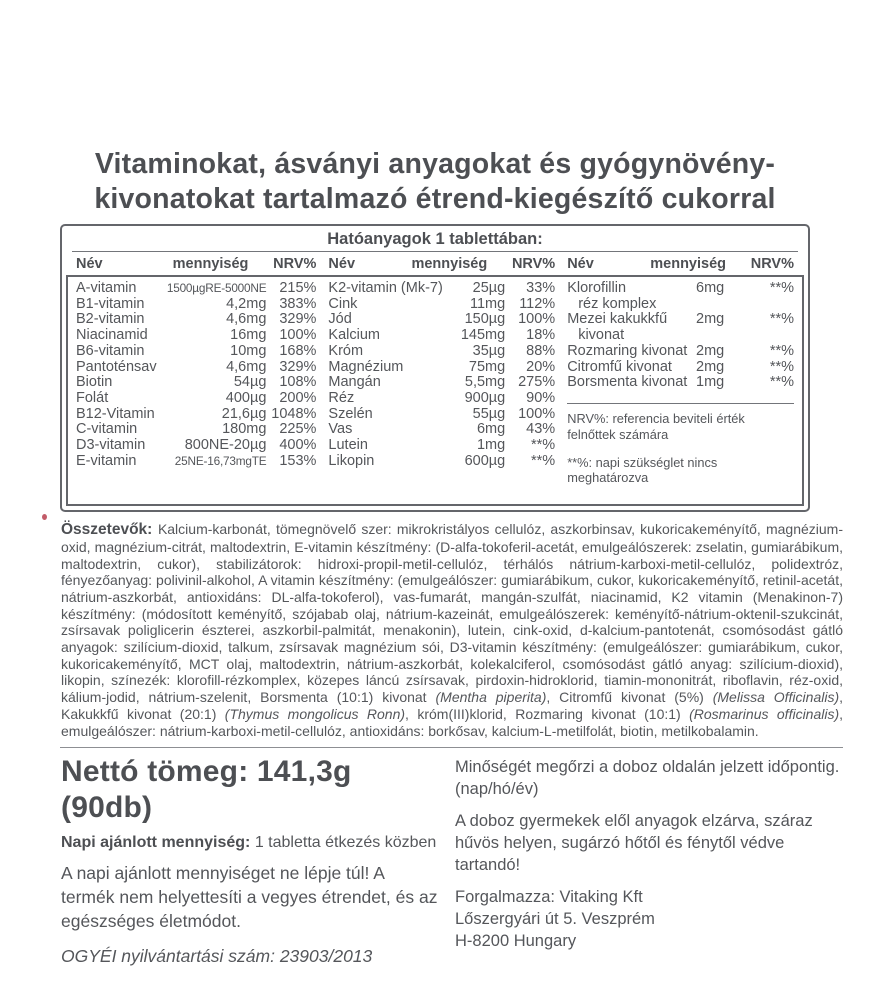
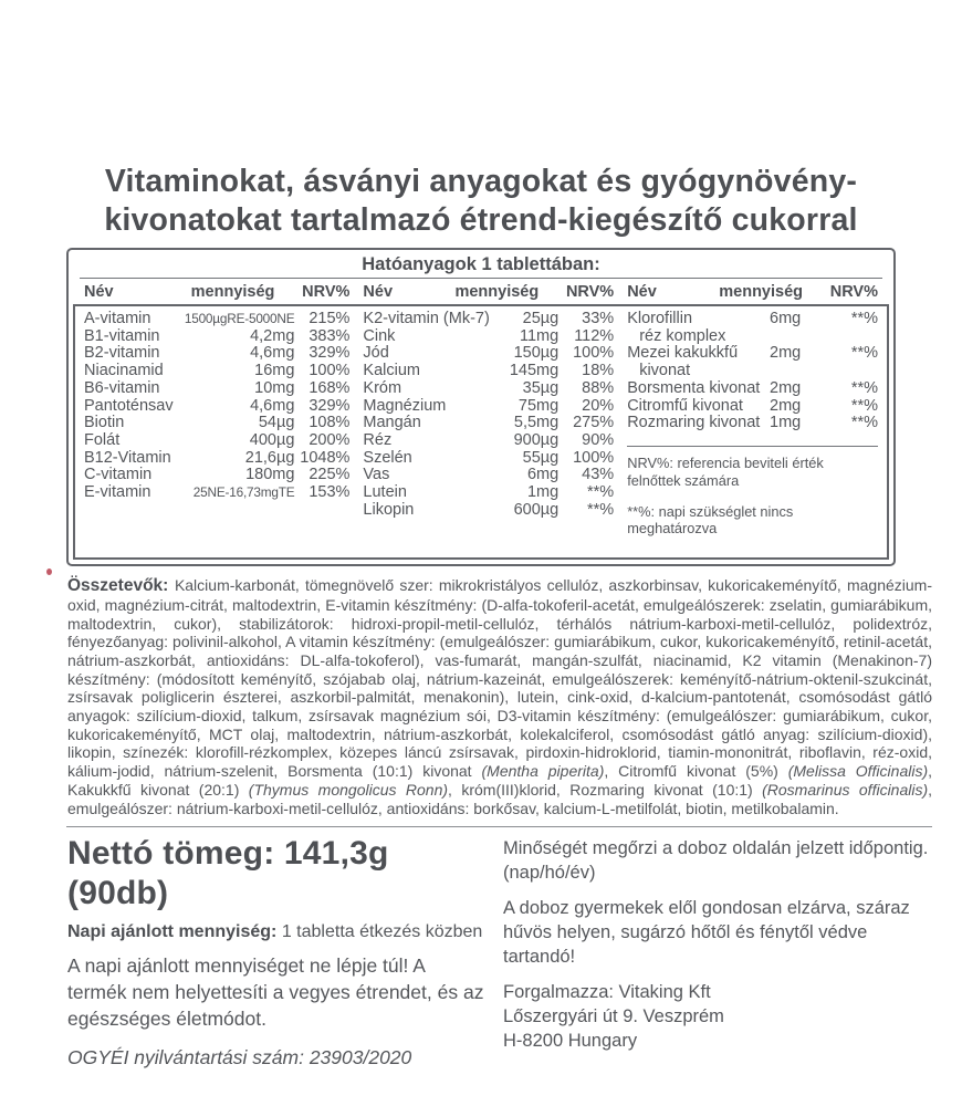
  Vitaminokat, ásványi anyagokat és gyógynövény-
  kivonatokat tartalmazó étrend-kiegészítő cukorral
  Hatóanyagok 1 tablettában:
  Név
  mennyiség
  NRV%
  Név
  mennyiség
  NRV%
  Név
  mennyiség
  NRV%
  A-vitamin
  1500µgRE-5000NE
  215%
  B1-vitamin
  4,2mg
  383%
  B2-vitamin
  4,6mg
  329%
  Niacinamid
  16mg
  100%
  B6-vitamin
  10mg
  168%
  Pantoténsav
  4,6mg
  329%
  Biotin
  54µg
  108%
  Folát
  400µg
  200%
  B12-Vitamin
  21,6µg
  1048%
  C-vitamin
  180mg
  225%
- D3-vitamin
- 800NE-20µg
- 400%
  E-vitamin
  25NE-16,73mgTE
  153%
  K2-vitamin (Mk-7)
  25µg
  33%
  Cink
  11mg
  112%
  Jód
  150µg
  100%
  Kalcium
  145mg
  18%
  Króm
  35µg
  88%
  Magnézium
  75mg
  20%
  Mangán
  5,5mg
  275%
  Réz
  900µg
  90%
  Szelén
  55µg
  100%
  Vas
  6mg
  43%
  Lutein
  1mg
  **%
  Likopin
  600µg
  **%
  Klorofillin
  réz komplex
  6mg
  **%
  Mezei kakukkfű
  kivonat
  2mg
  **%
- Rozmaring kivonat
+ Borsmenta kivonat
  2mg
  **%
  Citromfű kivonat
  2mg
  **%
- Borsmenta kivonat
+ Rozmaring kivonat
  1mg
  **%
  NRV%: referencia beviteli érték felnőttek számára
  **%: napi szükséglet nincs meghatározva
  Összetevők: Kalcium-karbonát, tömegnövelő szer: mikrokristályos cellulóz, aszkorbinsav, kukoricakeményítő, magnézium-oxid, magnézium-citrát, maltodextrin, E-vitamin készítmény: (D-alfa-tokoferil-acetát, emulgeálószerek: zselatin, gumiarábikum, maltodextrin, cukor), stabilizátorok: hidroxi-propil-metil-cellulóz, térhálós nátrium-karboxi-metil-cellulóz, polidextróz, fényezőanyag: polivinil-alkohol, A vitamin készítmény: (emulgeálószer: gumiarábikum, cukor, kukoricakeményítő, retinil-acetát, nátrium-aszkorbát, antioxidáns: DL-alfa-tokoferol), vas-fumarát, mangán-szulfát, niacinamid, K2 vitamin (Menakinon-7) készítmény: (módosított keményítő, szójabab olaj, nátrium-kazeinát, emulgeálószerek: keményítő-nátrium-oktenil-szukcinát, zsírsavak poliglicerin észterei, aszkorbil-palmitát, menakonin), lutein, cink-oxid, d-kalcium-pantotenát, csomósodást gátló anyagok: szilícium-dioxid, talkum, zsírsavak magnézium sói, D3-vitamin készítmény: (emulgeálószer: gumiarábikum, cukor, kukoricakeményítő, MCT olaj, maltodextrin, nátrium-aszkorbát, kolekalciferol, csomósodást gátló anyag: szilícium-dioxid), likopin, színezék: klorofill-rézkomplex, közepes láncú zsírsavak, pirdoxin-hidroklorid, tiamin-mononitrát, riboflavin, réz-oxid, kálium-jodid, nátrium-szelenit, Borsmenta (10:1) kivonat (Mentha piperita), Citromfű kivonat (5%) (Melissa Officinalis), Kakukkfű kivonat (20:1) (Thymus mongolicus Ronn), króm(III)klorid, Rozmaring kivonat (10:1) (Rosmarinus officinalis), emulgeálószer: nátrium-karboxi-metil-cellulóz, antioxidáns: borkősav, kalcium-L-metilfolát, biotin, metilkobalamin.
  Nettó tömeg: 141,3g (90db)
  Napi ajánlott mennyiség: 1 tabletta étkezés közben
  A napi ajánlott mennyiséget ne lépje túl! A termék nem helyettesíti a vegyes étrendet, és az egészséges életmódot.
- OGYÉI nyilvántartási szám: 23903/2013
+ OGYÉI nyilvántartási szám: 23903/2020
  Minőségét megőrzi a doboz oldalán jelzett időpontig. (nap/hó/év)
- A doboz gyermekek elől anyagok elzárva, száraz hűvös helyen, sugárzó hőtől és fénytől védve tartandó!
+ A doboz gyermekek elől gondosan elzárva, száraz hűvös helyen, sugárzó hőtől és fénytől védve tartandó!
  Forgalmazza: Vitaking Kft
- Lőszergyári út 5. Veszprém
+ Lőszergyári út 9. Veszprém
  H-8200 Hungary
